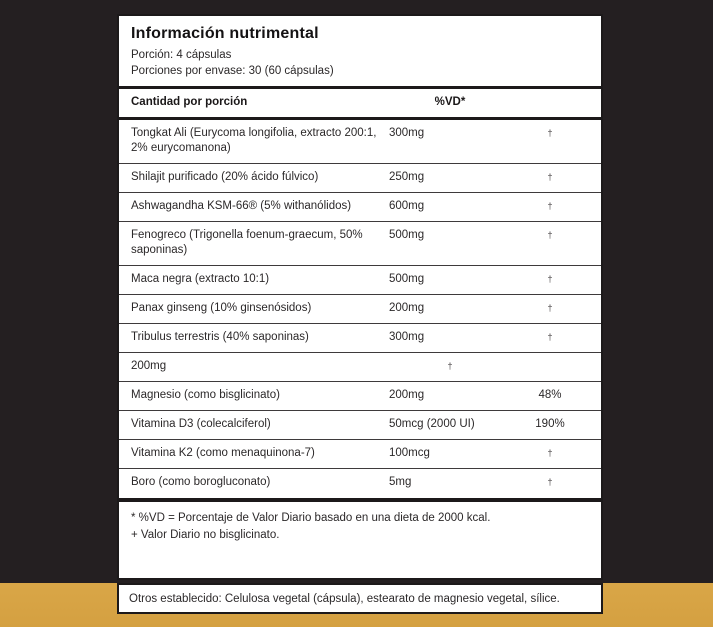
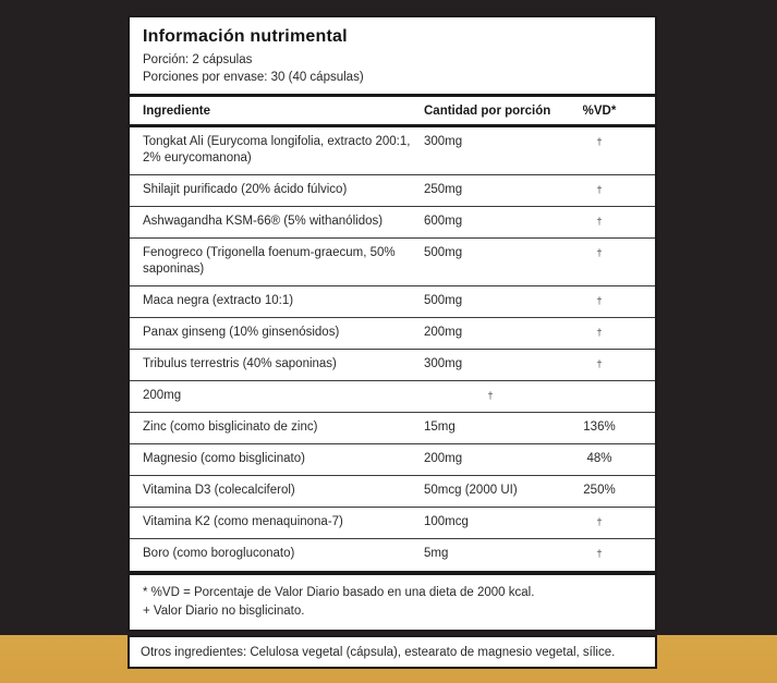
  Información nutrimental
- Porción: 4 cápsulas
+ Porción: 2 cápsulas
- Porciones por envase: 30 (60 cápsulas)
+ Porciones por envase: 30 (40 cápsulas)
+ Ingrediente
  Cantidad por porción
  %VD*
  Tongkat Ali (Eurycoma longifolia, extracto 200:1, 2% eurycomanona)
  300mg
  †
  Shilajit purificado (20% ácido fúlvico)
  250mg
  †
  Ashwagandha KSM-66® (5% withanólidos)
  600mg
  †
  Fenogreco (Trigonella foenum-graecum, 50% saponinas)
  500mg
  †
  Maca negra (extracto 10:1)
  500mg
  †
  Panax ginseng (10% ginsenósidos)
  200mg
  †
  Tribulus terrestris (40% saponinas)
  300mg
  †
  200mg
  †
+ Zinc (como bisglicinato de zinc)
+ 15mg
+ 136%
  Magnesio (como bisglicinato)
  200mg
  48%
  Vitamina D3 (colecalciferol)
  50mcg (2000 UI)
- 190%
+ 250%
  Vitamina K2 (como menaquinona-7)
  100mcg
  †
  Boro (como borogluconato)
  5mg
  †
  * %VD = Porcentaje de Valor Diario basado en una dieta de 2000 kcal.
  + Valor Diario no bisglicinato.
- Otros establecido: Celulosa vegetal (cápsula), estearato de magnesio vegetal, sílice.
+ Otros ingredientes: Celulosa vegetal (cápsula), estearato de magnesio vegetal, sílice.
